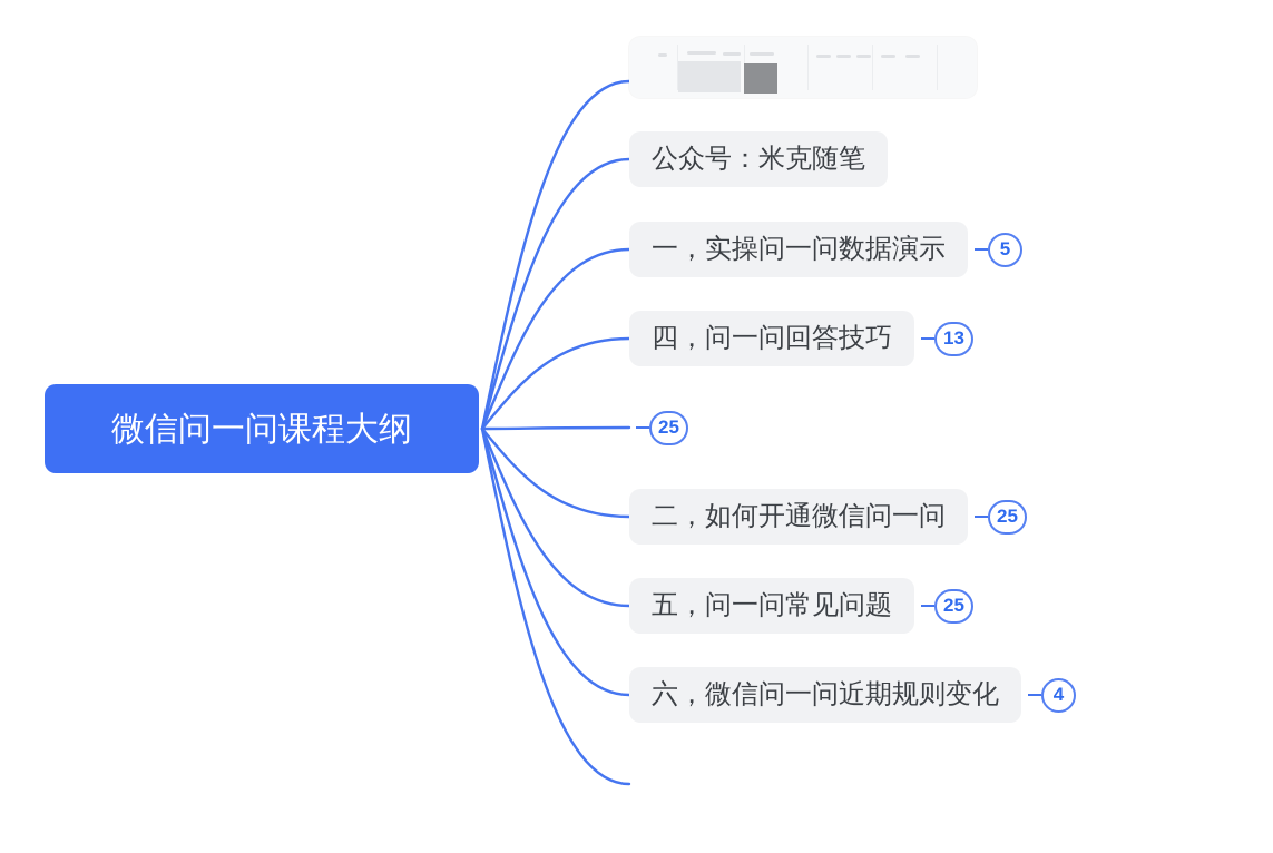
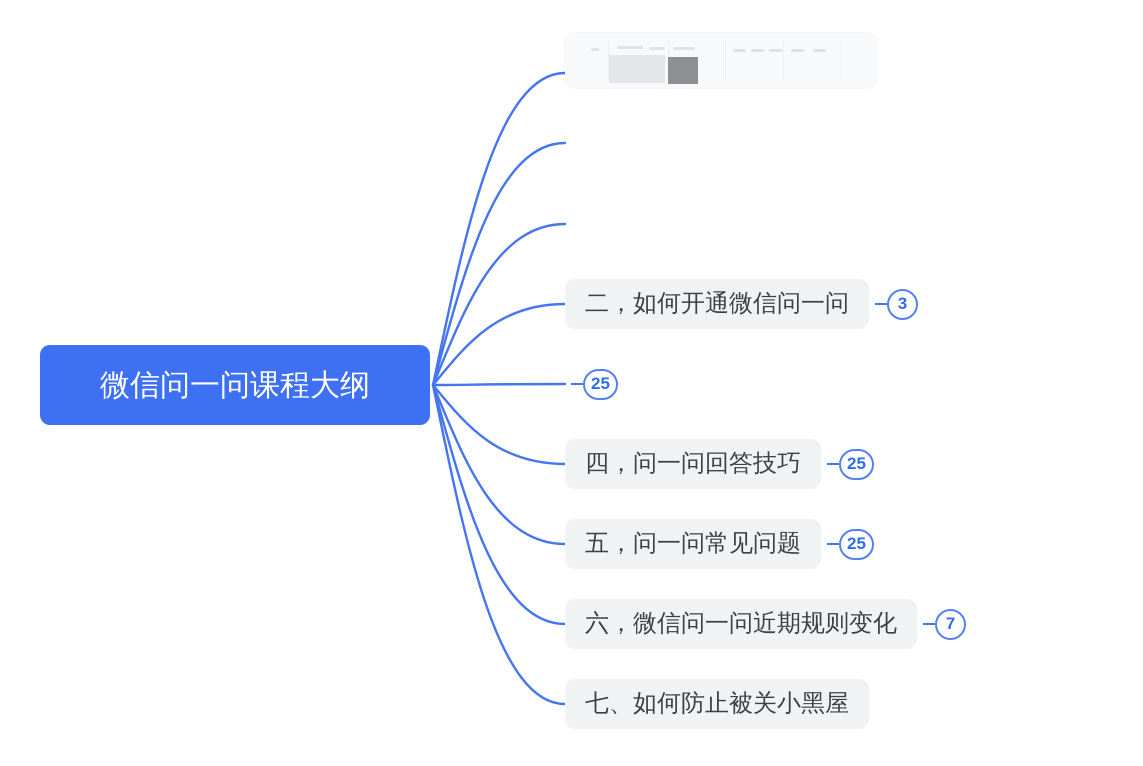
  微信问一问课程大纲
- 公众号：米克随笔
- 一，实操问一问数据演示
- 5
- 四，问一问回答技巧
+ 二，如何开通微信问一问
- 13
+ 3
  25
- 二，如何开通微信问一问
+ 四，问一问回答技巧
  25
  五，问一问常见问题
  25
  六，微信问一问近期规则变化
- 4
+ 7
+ 七、如何防止被关小黑屋
